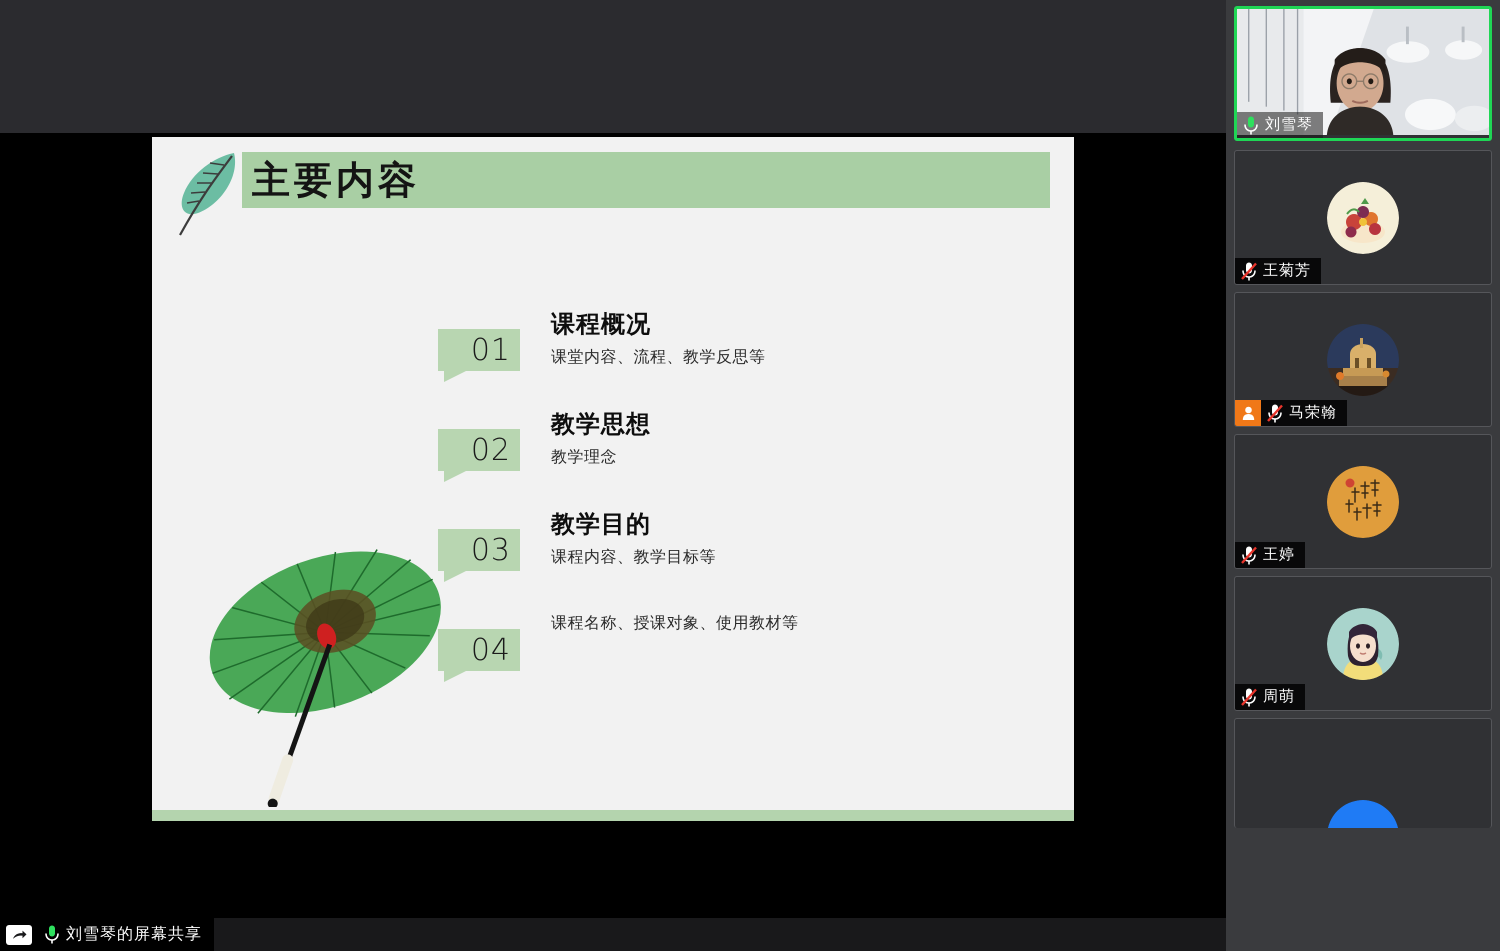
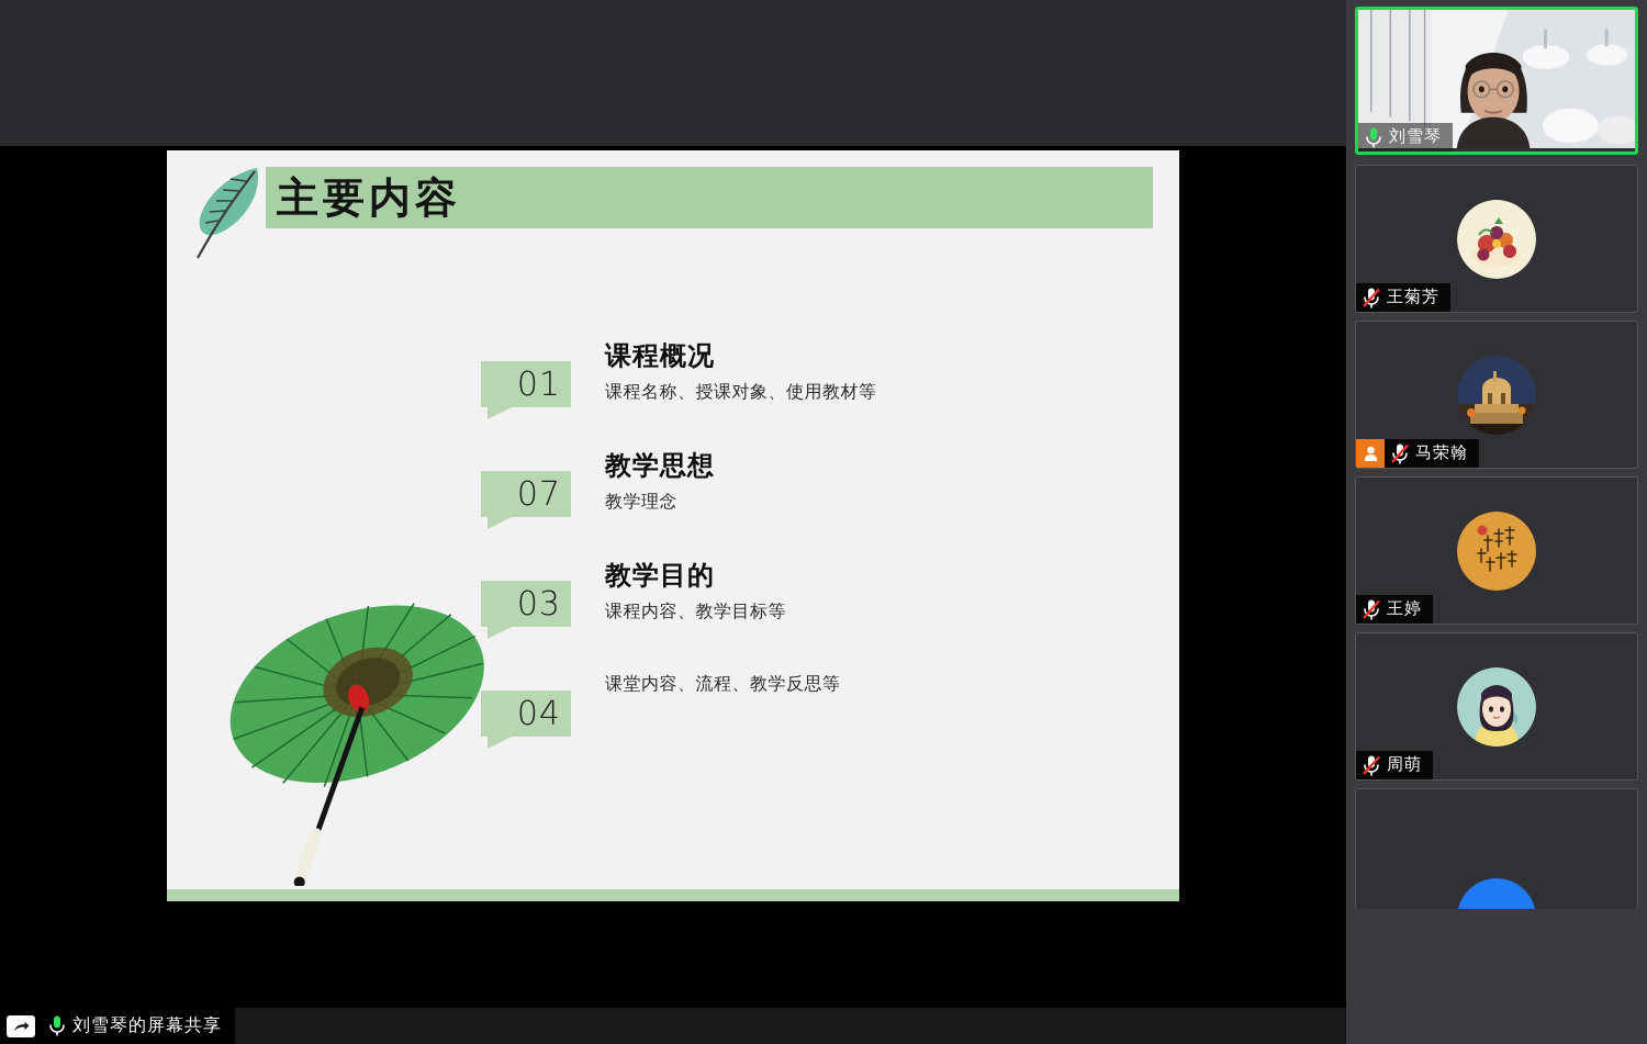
  主要内容
  01
  课程概况
- 课堂内容、流程、教学反思等
+ 课程名称、授课对象、使用教材等
- 02
+ 07
  教学思想
  教学理念
  03
  教学目的
  课程内容、教学目标等
  04
- 课程名称、授课对象、使用教材等
+ 课堂内容、流程、教学反思等
  刘雪琴
  王菊芳
  马荣翰
  王婷
  周萌
  刘雪琴的屏幕共享
